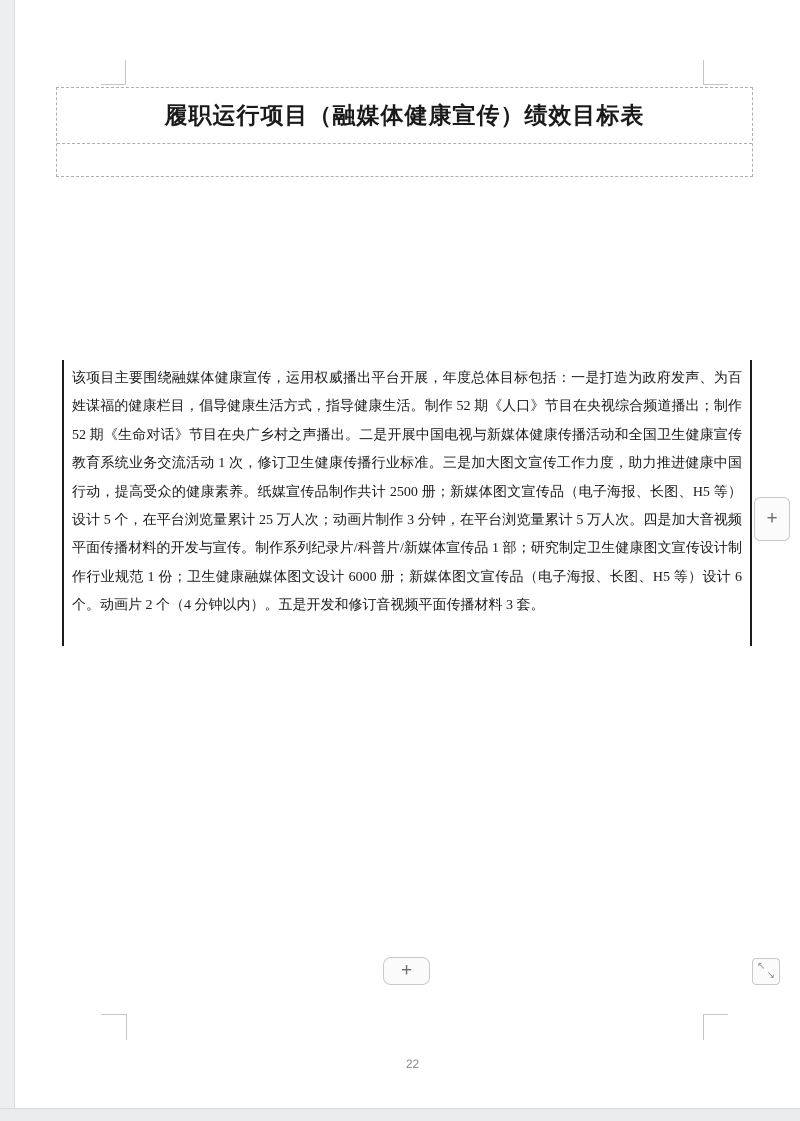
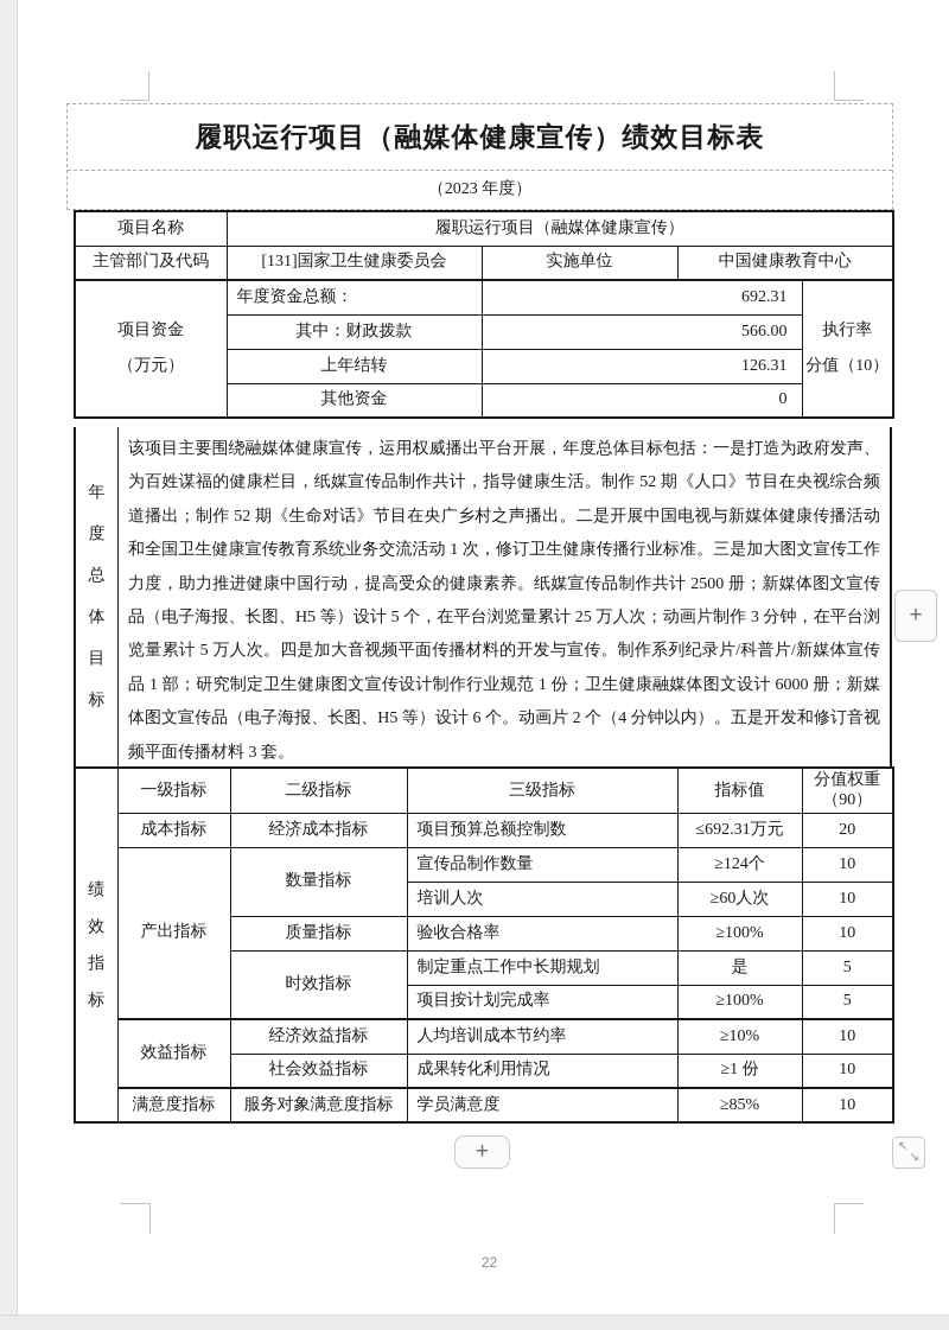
  履职运行项目（融媒体健康宣传）绩效目标表
+ （2023 年度）
+ 项目名称	履职运行项目（融媒体健康宣传）
+ 主管部门及代码	[131]国家卫生健康委员会	实施单位	中国健康教育中心
+ 项目资金 （万元）	年度资金总额：	692.31	执行率 分值（10）
+ 其中：财政拨款	566.00
+ 上年结转	126.31
+ 其他资金	0
+ 年度总体目标
- 该项目主要围绕融媒体健康宣传，运用权威播出平台开展，年度总体目标包括：一是打造为政府发声、为百姓谋福的健康栏目，倡导健康生活方式，指导健康生活。制作 52 期《人口》节目在央视综合频道播出；制作 52 期《生命对话》节目在央广乡村之声播出。二是开展中国电视与新媒体健康传播活动和全国卫生健康宣传教育系统业务交流活动 1 次，修订卫生健康传播行业标准。三是加大图文宣传工作力度，助力推进健康中国行动，提高受众的健康素养。纸媒宣传品制作共计 2500 册；新媒体图文宣传品（电子海报、长图、H5 等）设计 5 个，在平台浏览量累计 25 万人次；动画片制作 3 分钟，在平台浏览量累计 5 万人次。四是加大音视频平面传播材料的开发与宣传。制作系列纪录片/科普片/新媒体宣传品 1 部；研究制定卫生健康图文宣传设计制作行业规范 1 份；卫生健康融媒体图文设计 6000 册；新媒体图文宣传品（电子海报、长图、H5 等）设计 6 个。动画片 2 个（4 分钟以内）。五是开发和修订音视频平面传播材料 3 套。
+ 该项目主要围绕融媒体健康宣传，运用权威播出平台开展，年度总体目标包括：一是打造为政府发声、为百姓谋福的健康栏目，纸媒宣传品制作共计，指导健康生活。制作 52 期《人口》节目在央视综合频道播出；制作 52 期《生命对话》节目在央广乡村之声播出。二是开展中国电视与新媒体健康传播活动和全国卫生健康宣传教育系统业务交流活动 1 次，修订卫生健康传播行业标准。三是加大图文宣传工作力度，助力推进健康中国行动，提高受众的健康素养。纸媒宣传品制作共计 2500 册；新媒体图文宣传品（电子海报、长图、H5 等）设计 5 个，在平台浏览量累计 25 万人次；动画片制作 3 分钟，在平台浏览量累计 5 万人次。四是加大音视频平面传播材料的开发与宣传。制作系列纪录片/科普片/新媒体宣传品 1 部；研究制定卫生健康图文宣传设计制作行业规范 1 份；卫生健康融媒体图文设计 6000 册；新媒体图文宣传品（电子海报、长图、H5 等）设计 6 个。动画片 2 个（4 分钟以内）。五是开发和修订音视频平面传播材料 3 套。
+ 绩效指标	一级指标	二级指标	三级指标	指标值	分值权重（90）
+ 成本指标	经济成本指标	项目预算总额控制数	≤692.31万元	20
+ 产出指标	数量指标	宣传品制作数量	≥124个	10
+ 培训人次	≥60人次	10
+ 质量指标	验收合格率	≥100%	10
+ 时效指标	制定重点工作中长期规划	是	5
+ 项目按计划完成率	≥100%	5
+ 效益指标	经济效益指标	人均培训成本节约率	≥10%	10
+ 社会效益指标	成果转化利用情况	≥1 份	10
+ 满意度指标	服务对象满意度指标	学员满意度	≥85%	10
  22
  +
  +
  ↖
  ↘
